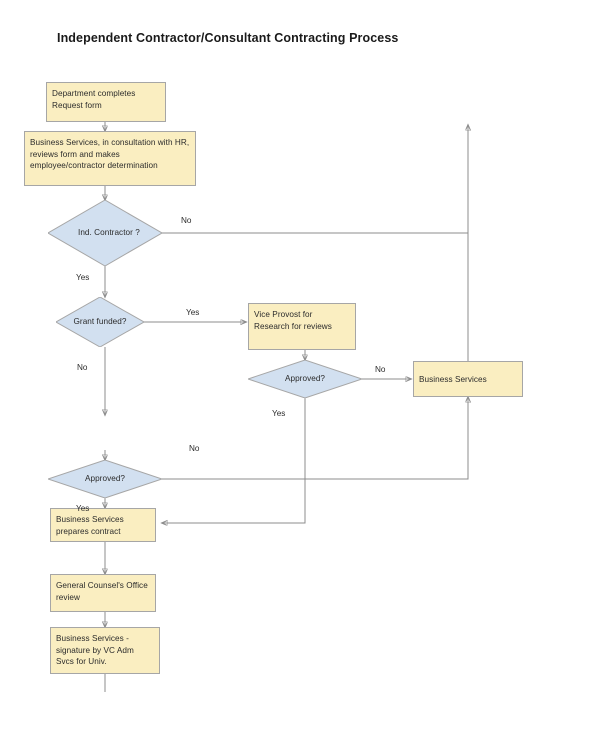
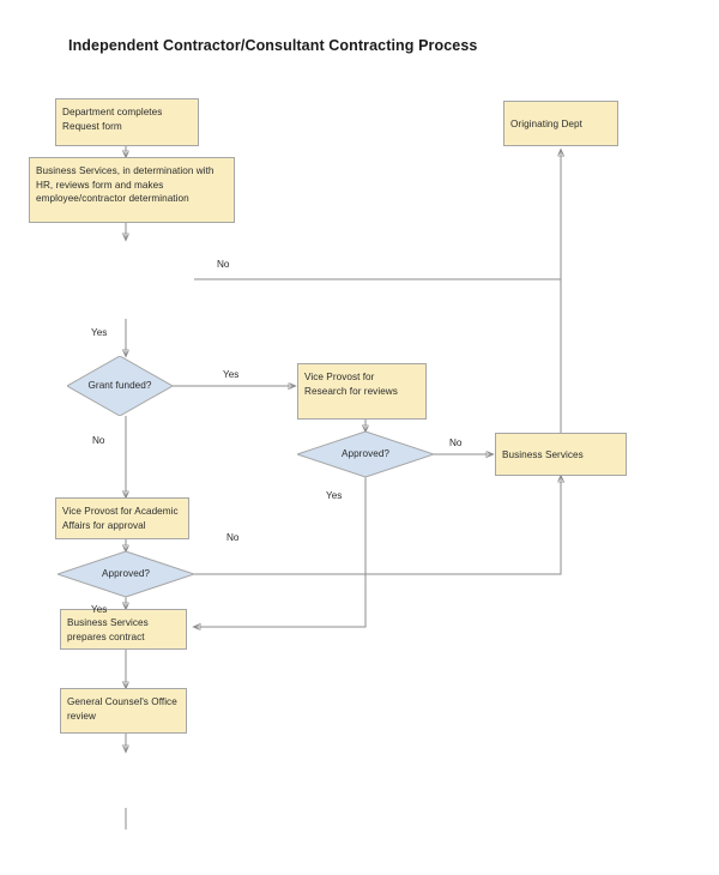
  Independent Contractor/Consultant Contracting Process
  Department completes Request form
- Business Services, in consultation with HR, reviews form and makes employee/contractor determination
+ Business Services, in determination with HR, reviews form and makes employee/contractor determination
  Vice Provost for Research for reviews
+ Vice Provost for Academic Affairs for approval
  Business Services
+ Originating Dept
  Business Services prepares contract
  General Counsel's Office review
- Business Services - signature by VC Adm Svcs for Univ.
- Ind. Contractor ?
  Grant funded?
  Approved?
  Approved?
  No
  Yes
  Yes
  No
  No
  Yes
  No
  Yes
